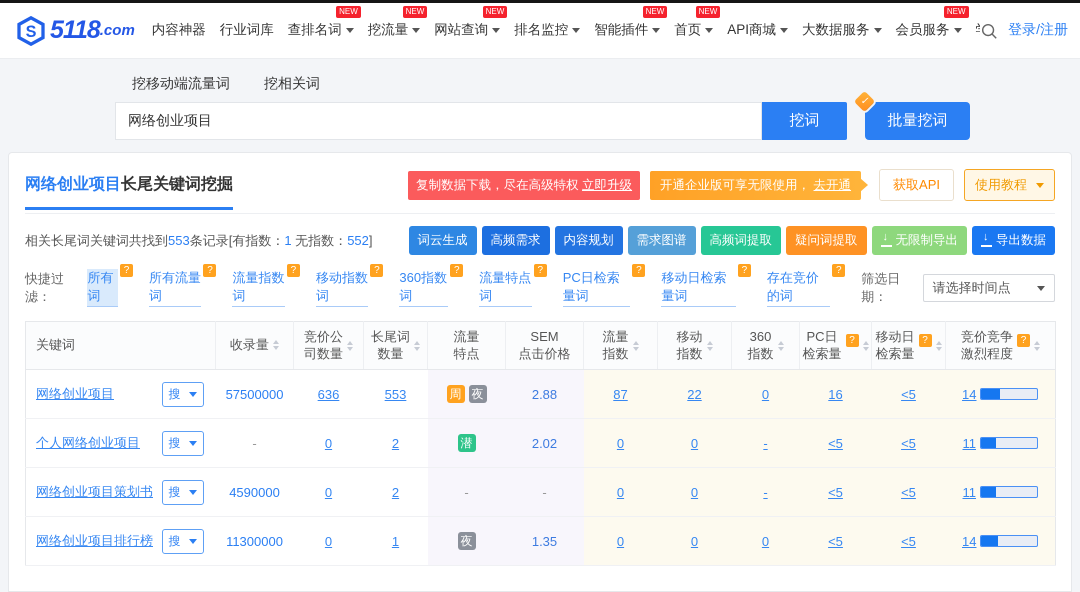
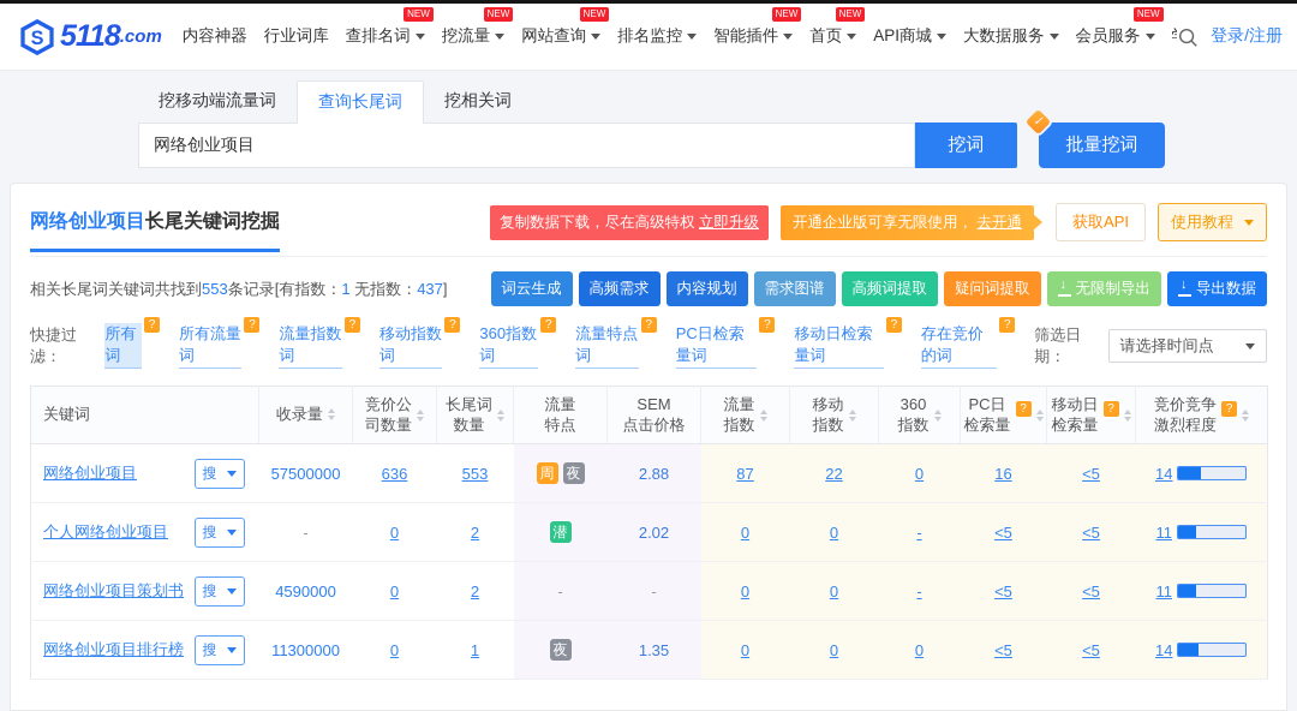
  S
  5118
  .com
  内容神器
  行业词库
  查排名词
  NEW
  挖流量
  NEW
  网站查询
  NEW
  排名监控
  智能插件
  NEW
  首页
  NEW
  API商城
  大数据服务
  会员服务
  NEW
  登录/注册
  挖移动端流量词
+ 查询长尾词
  挖相关词
  网络创业项目
  挖词
  批量挖词
  网络创业项目长尾关键词挖掘
  复制数据下载，尽在高级特权 立即升级
  开通企业版可享无限使用， 去开通
  获取API
  使用教程
- 相关长尾词关键词共找到553条记录[有指数：1 无指数：552]
+ 相关长尾词关键词共找到553条记录[有指数：1 无指数：437]
  词云生成
  高频需求
  内容规划
  需求图谱
  高频词提取
  疑问词提取
  无限制导出
  导出数据
  快捷过滤：
  所有词
  ?
  所有流量词
  ?
  流量指数词
  ?
  移动指数词
  ?
  360指数词
  ?
  流量特点词
  ?
  PC日检索量词
  ?
  移动日检索量词
  ?
  存在竞价的词
  ?
  筛选日期：
  请选择时间点
  关键词	收录量	竞价公司数量	长尾词数量	流量特点	SEM点击价格	流量指数	移动指数	360指数	PC日检索量?	移动日检索量?	竞价竞争激烈程度?
  网络创业项目 搜	57500000	636	553	周 夜	2.88	87	22	0	16	<5	14
  个人网络创业项目 搜	-	0	2	潜	2.02	0	0	-	<5	<5	11
  网络创业项目策划书 搜	4590000	0	2	-	-	0	0	-	<5	<5	11
  网络创业项目排行榜 搜	11300000	0	1	夜	1.35	0	0	0	<5	<5	14
